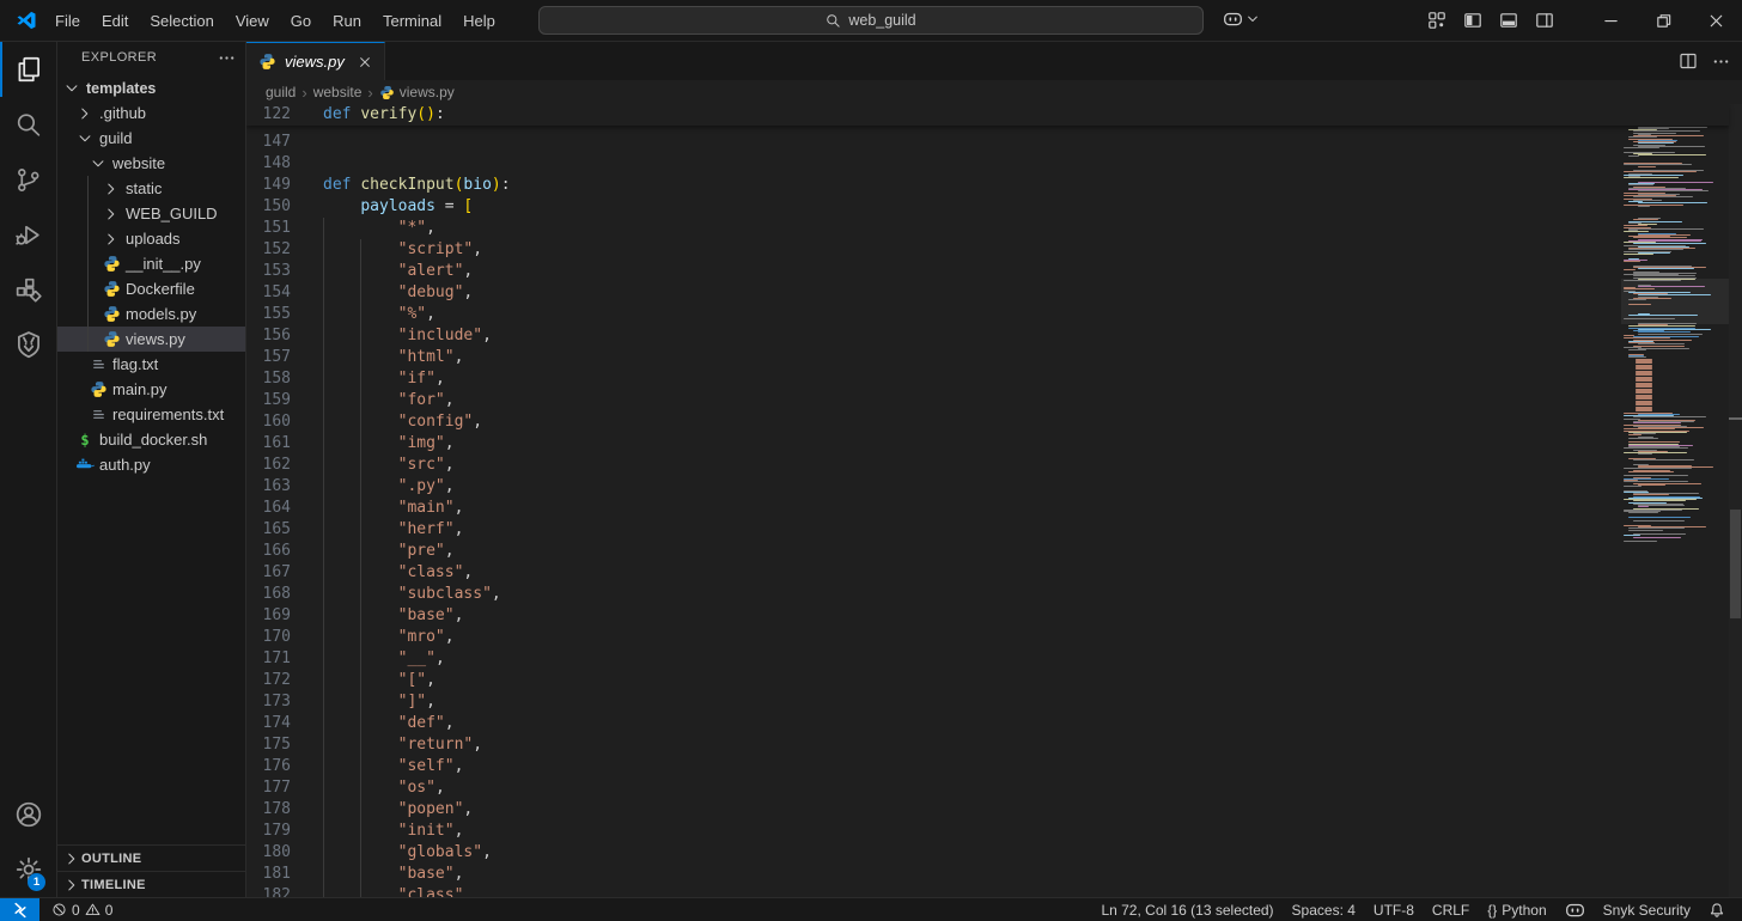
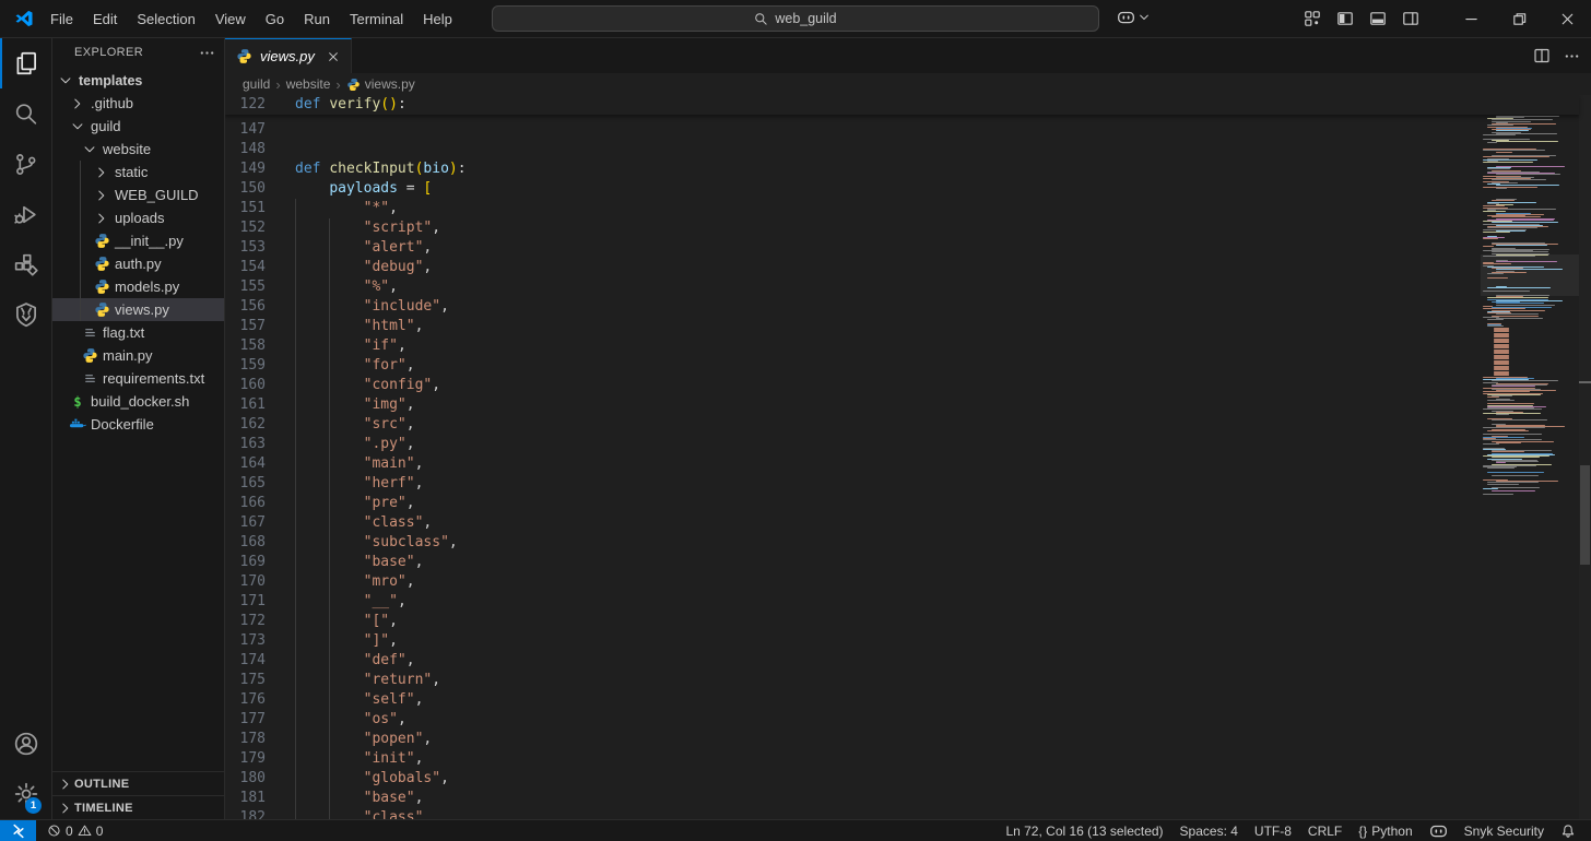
  File
  Edit
  Selection
  View
  Go
  Run
  Terminal
  Help
  web_guild
  1
  EXPLORER
  templates
  .github
  guild
  website
  static
  WEB_GUILD
  uploads
  __init__.py
- Dockerfile
+ auth.py
  models.py
  views.py
  flag.txt
  main.py
  requirements.txt
  $
  build_docker.sh
- auth.py
+ Dockerfile
  OUTLINE
  TIMELINE
  views.py
  guild
  ›
  website
  ›
  views.py
  122
  def verify():
  147
  148
  149
  def checkInput(bio):
  150
  payloads = [
  151
  "*",
  152
  "script",
  153
  "alert",
  154
  "debug",
  155
  "%",
  156
  "include",
  157
  "html",
  158
  "if",
  159
  "for",
  160
  "config",
  161
  "img",
  162
  "src",
  163
  ".py",
  164
  "main",
  165
  "herf",
  166
  "pre",
  167
  "class",
  168
  "subclass",
  169
  "base",
  170
  "mro",
  171
  "__",
  172
  "[",
  173
  "]",
  174
  "def",
  175
  "return",
  176
  "self",
  177
  "os",
  178
  "popen",
  179
  "init",
  180
  "globals",
  181
  "base",
  182
  "class"
  0
  0
  Ln 72, Col 16 (13 selected)
  Spaces: 4
  UTF-8
  CRLF
  {}
  Python
  Snyk Security
